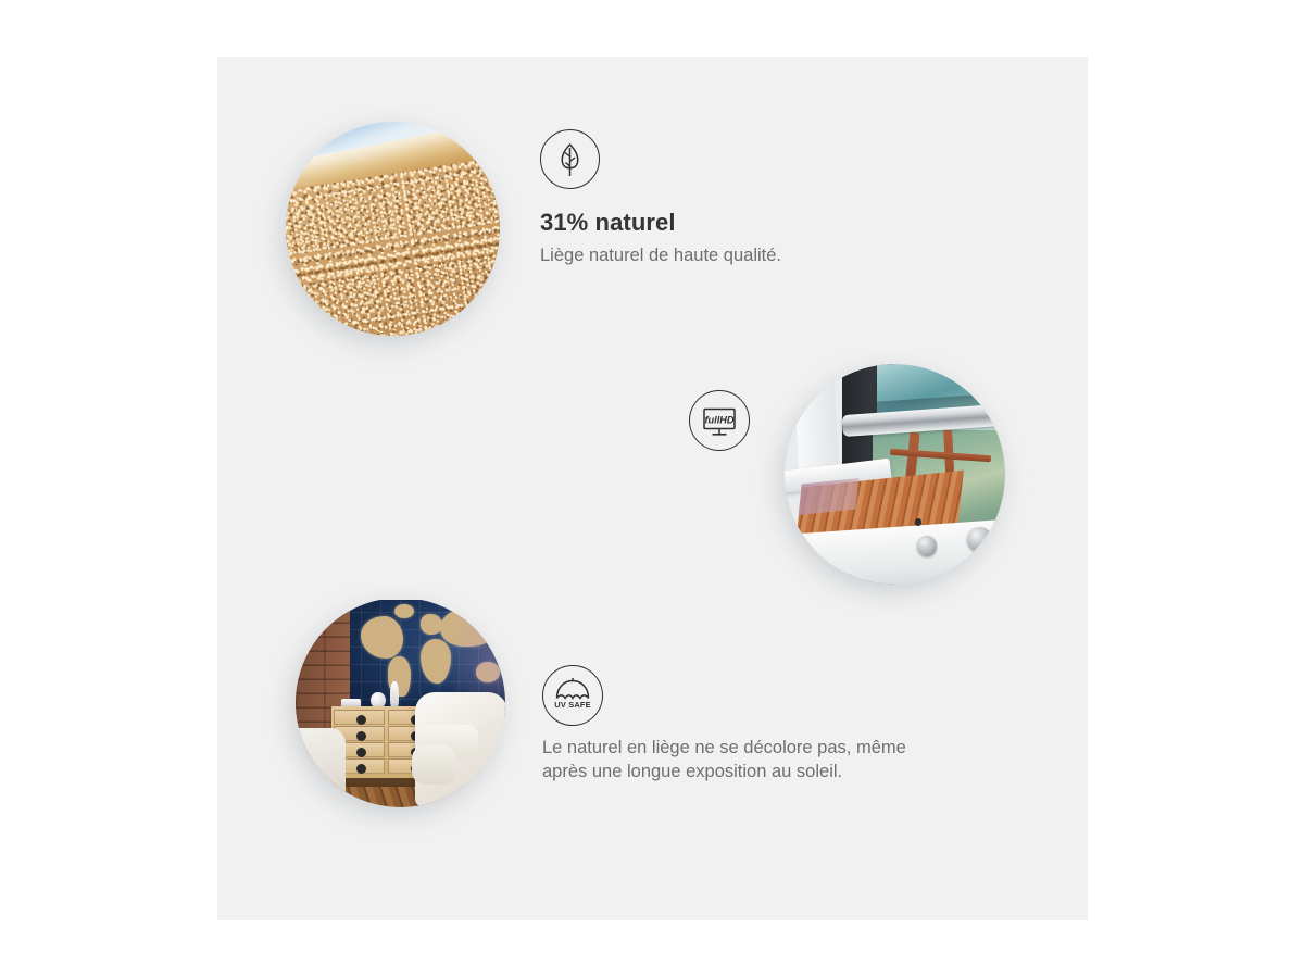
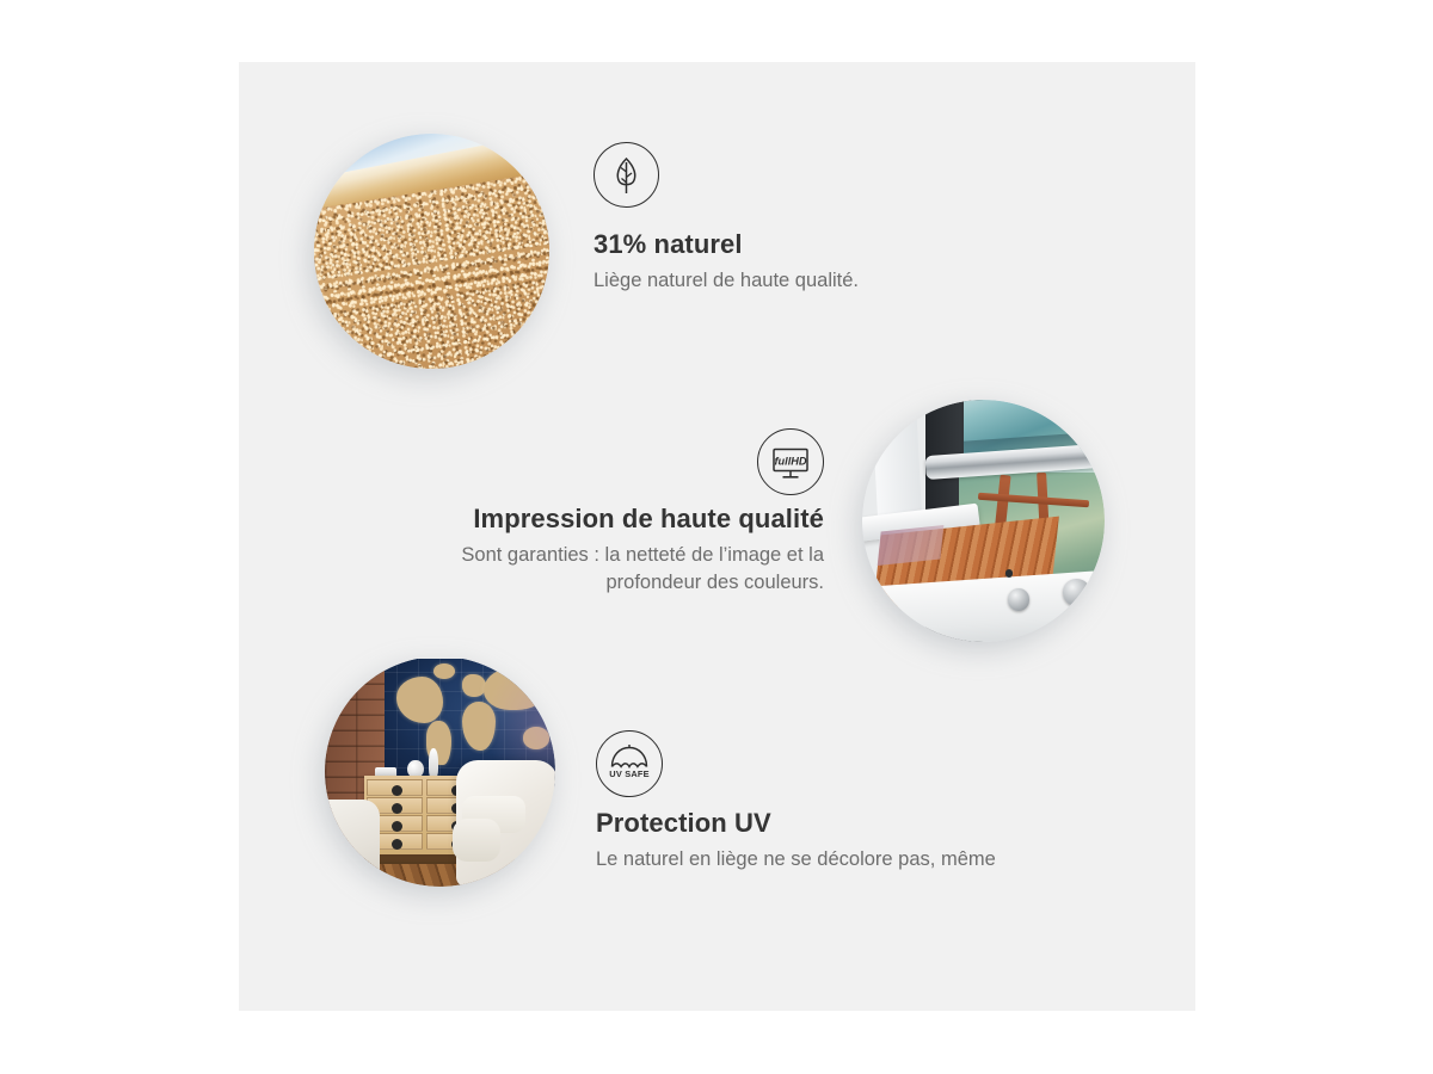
  31% naturel
  Liège naturel de haute qualité.
  fullHD
+ Impression de haute qualité
+ Sont garanties : la netteté de l’image et la
+ profondeur des couleurs.
  UV SAFE
+ Protection UV
  Le naturel en liège ne se décolore pas, même
- après une longue exposition au soleil.
